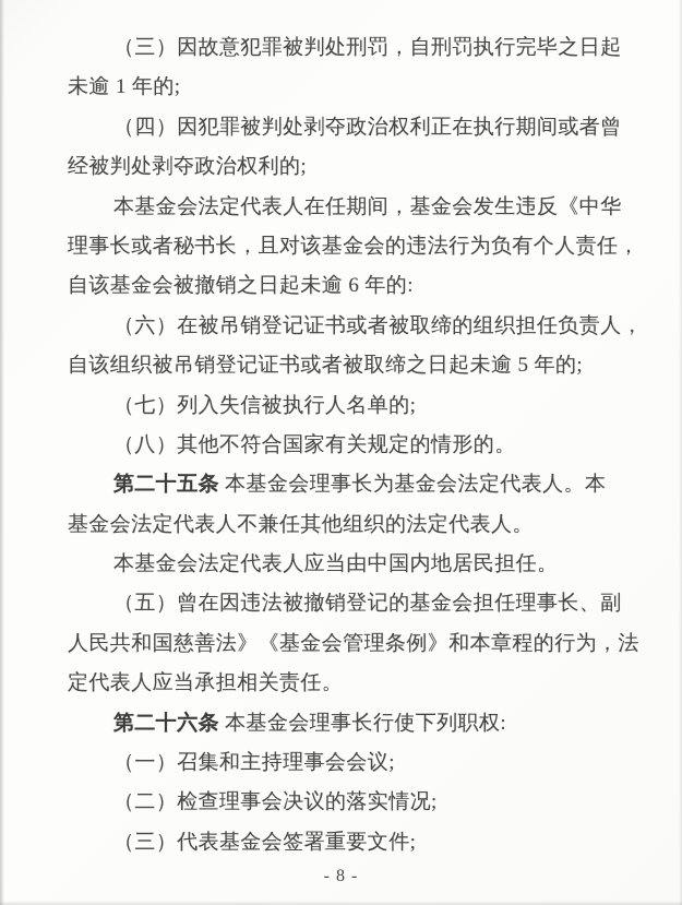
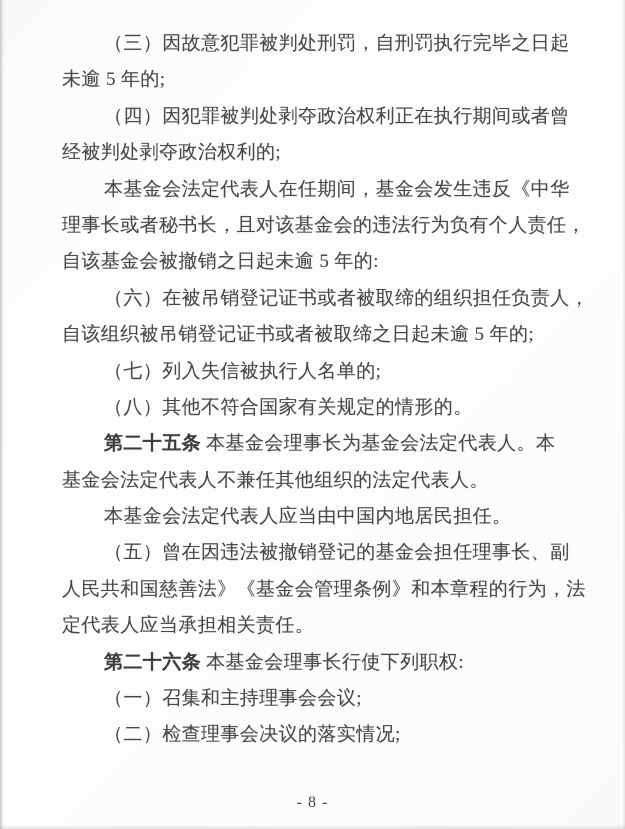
  （三）因故意犯罪被判处刑罚，自刑罚执行完毕之日起
- 未逾 1 年的;
+ 未逾 5 年的;
  （四）因犯罪被判处剥夺政治权利正在执行期间或者曾
  经被判处剥夺政治权利的;
  本基金会法定代表人在任期间，基金会发生违反《中华
  理事长或者秘书长，且对该基金会的违法行为负有个人责任，
- 自该基金会被撤销之日起未逾 6 年的:
+ 自该基金会被撤销之日起未逾 5 年的:
  （六）在被吊销登记证书或者被取缔的组织担任负责人，
  自该组织被吊销登记证书或者被取缔之日起未逾 5 年的;
  （七）列入失信被执行人名单的;
  （八）其他不符合国家有关规定的情形的。
  第二十五条 本基金会理事长为基金会法定代表人。本
  基金会法定代表人不兼任其他组织的法定代表人。
  本基金会法定代表人应当由中国内地居民担任。
  （五）曾在因违法被撤销登记的基金会担任理事长、副
  人民共和国慈善法》《基金会管理条例》和本章程的行为，法
  定代表人应当承担相关责任。
  第二十六条 本基金会理事长行使下列职权:
  （一）召集和主持理事会会议;
  （二）检查理事会决议的落实情况;
- （三）代表基金会签署重要文件;
  - 8 -
